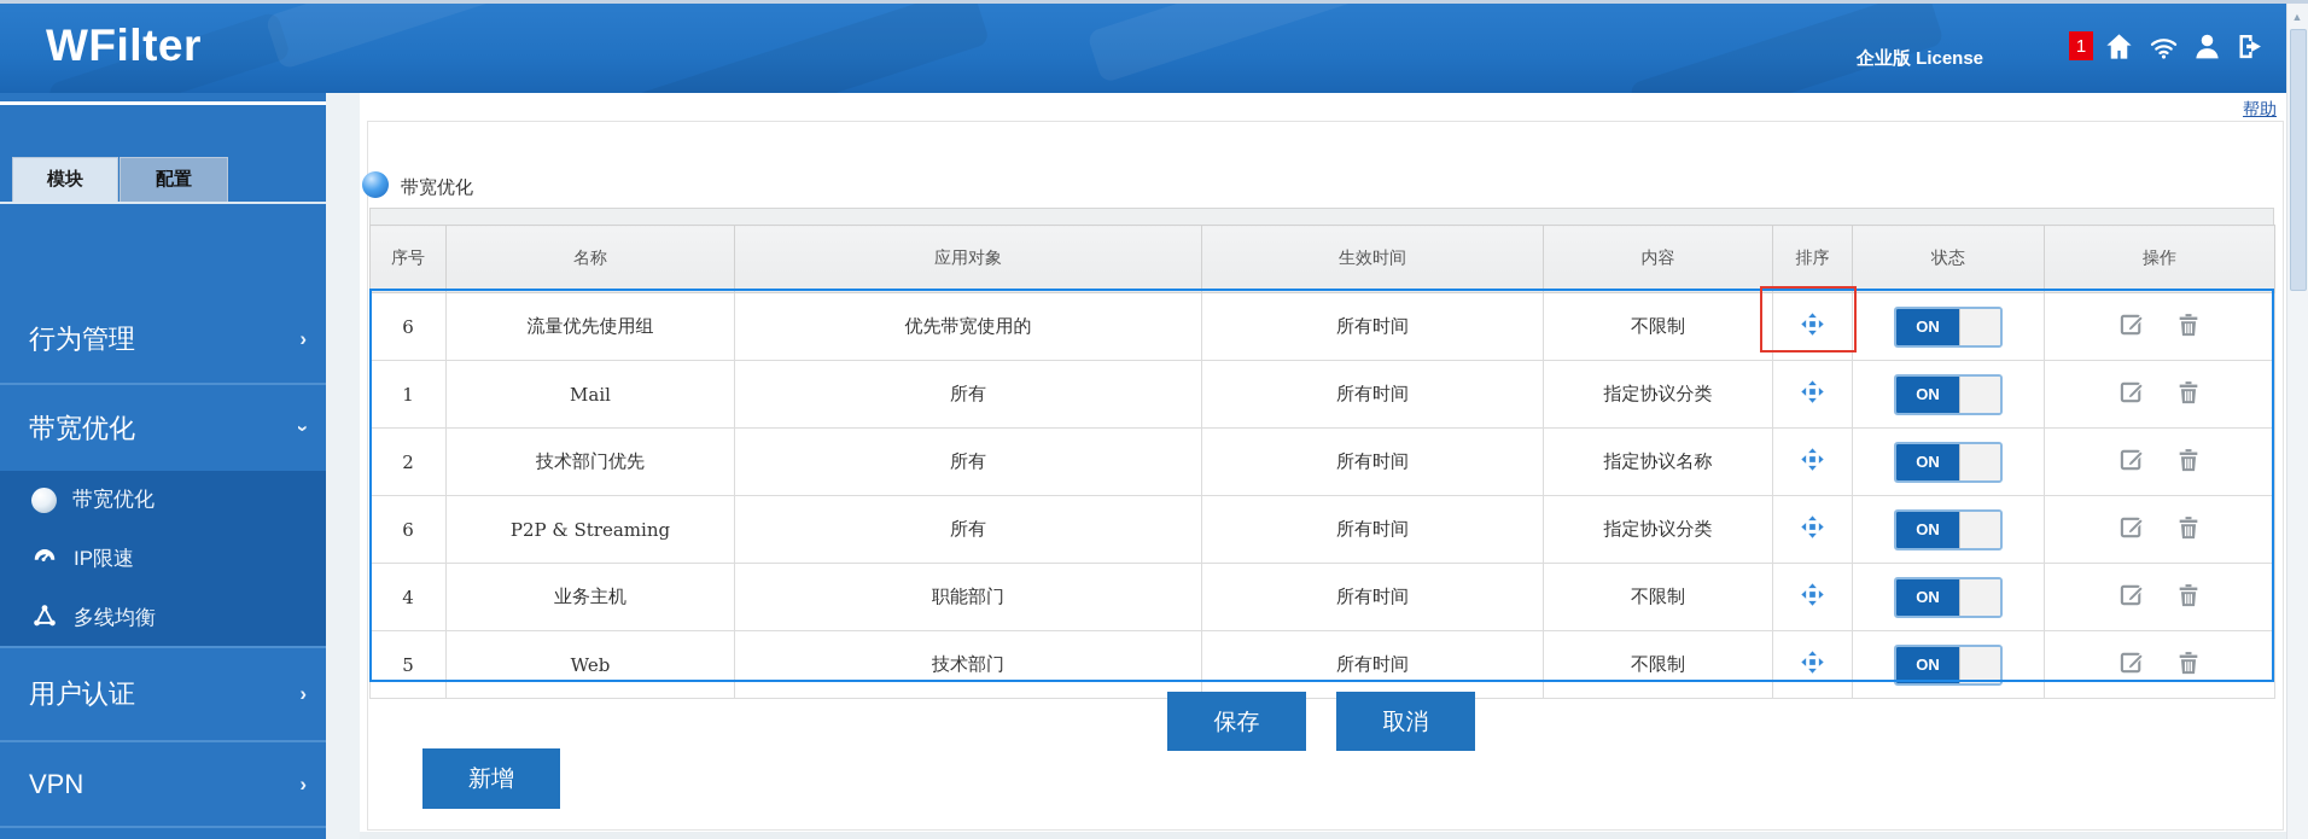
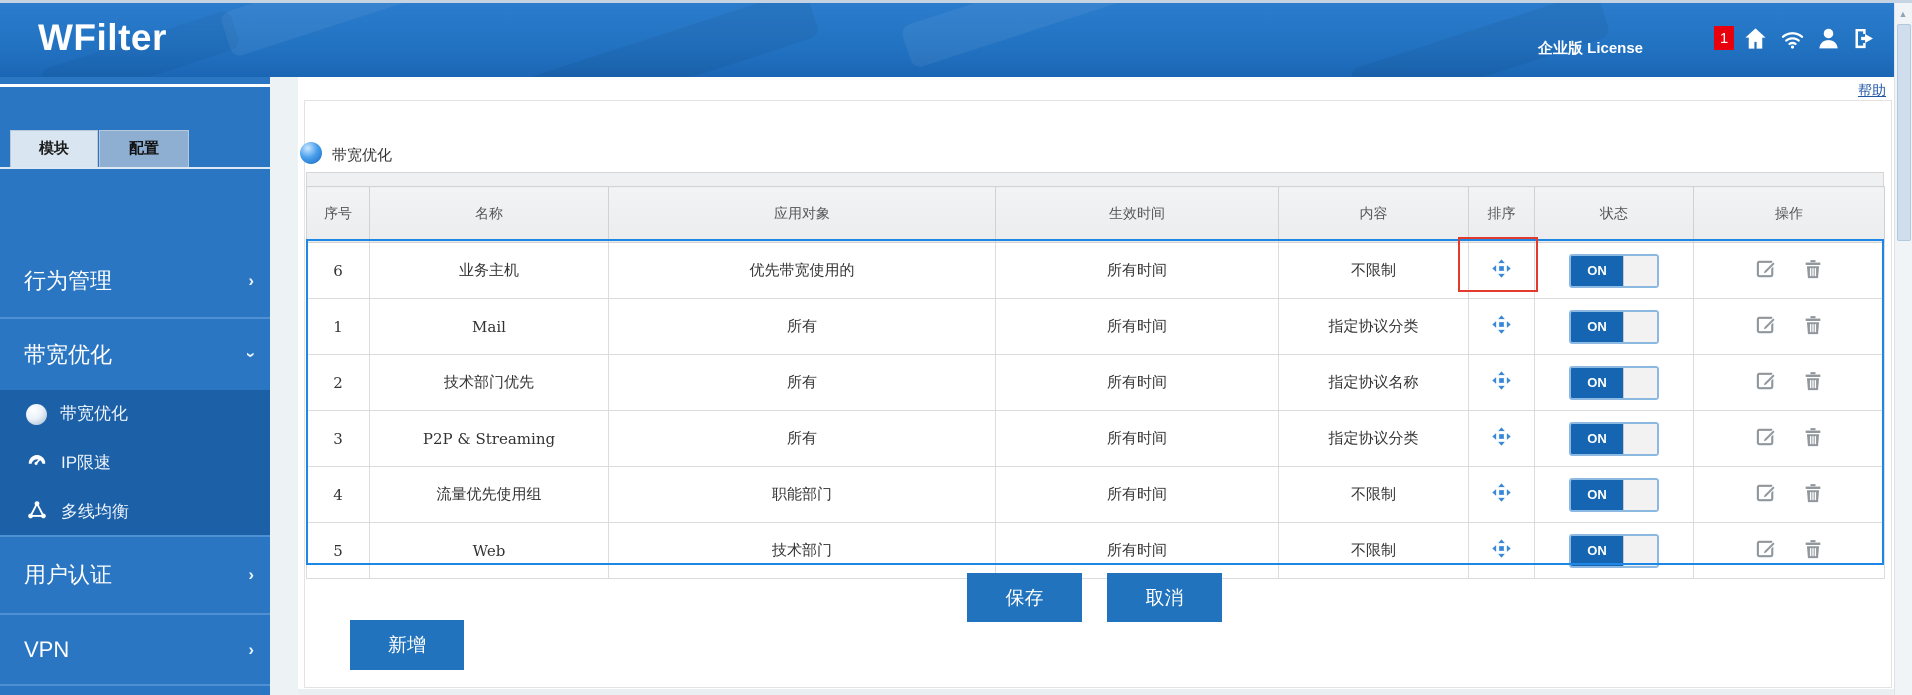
  WFilter
  企业版 License
  1
  ▲
  模块
  配置
  行为管理
  带宽优化
  带宽优化
  IP限速
  多线均衡
  用户认证
  VPN
  帮助
  带宽优化
  序号	名称	应用对象	生效时间	内容	排序	状态	操作
- 6	流量优先使用组	优先带宽使用的	所有时间	不限制		ON
+ 6	业务主机	优先带宽使用的	所有时间	不限制		ON
  1	Mail	所有	所有时间	指定协议分类		ON
  2	技术部门优先	所有	所有时间	指定协议名称		ON
- 6	P2P & Streaming	所有	所有时间	指定协议分类		ON
+ 3	P2P & Streaming	所有	所有时间	指定协议分类		ON
- 4	业务主机	职能部门	所有时间	不限制		ON
+ 4	流量优先使用组	职能部门	所有时间	不限制		ON
  5	Web	技术部门	所有时间	不限制		ON
  保存
  取消
  新增
